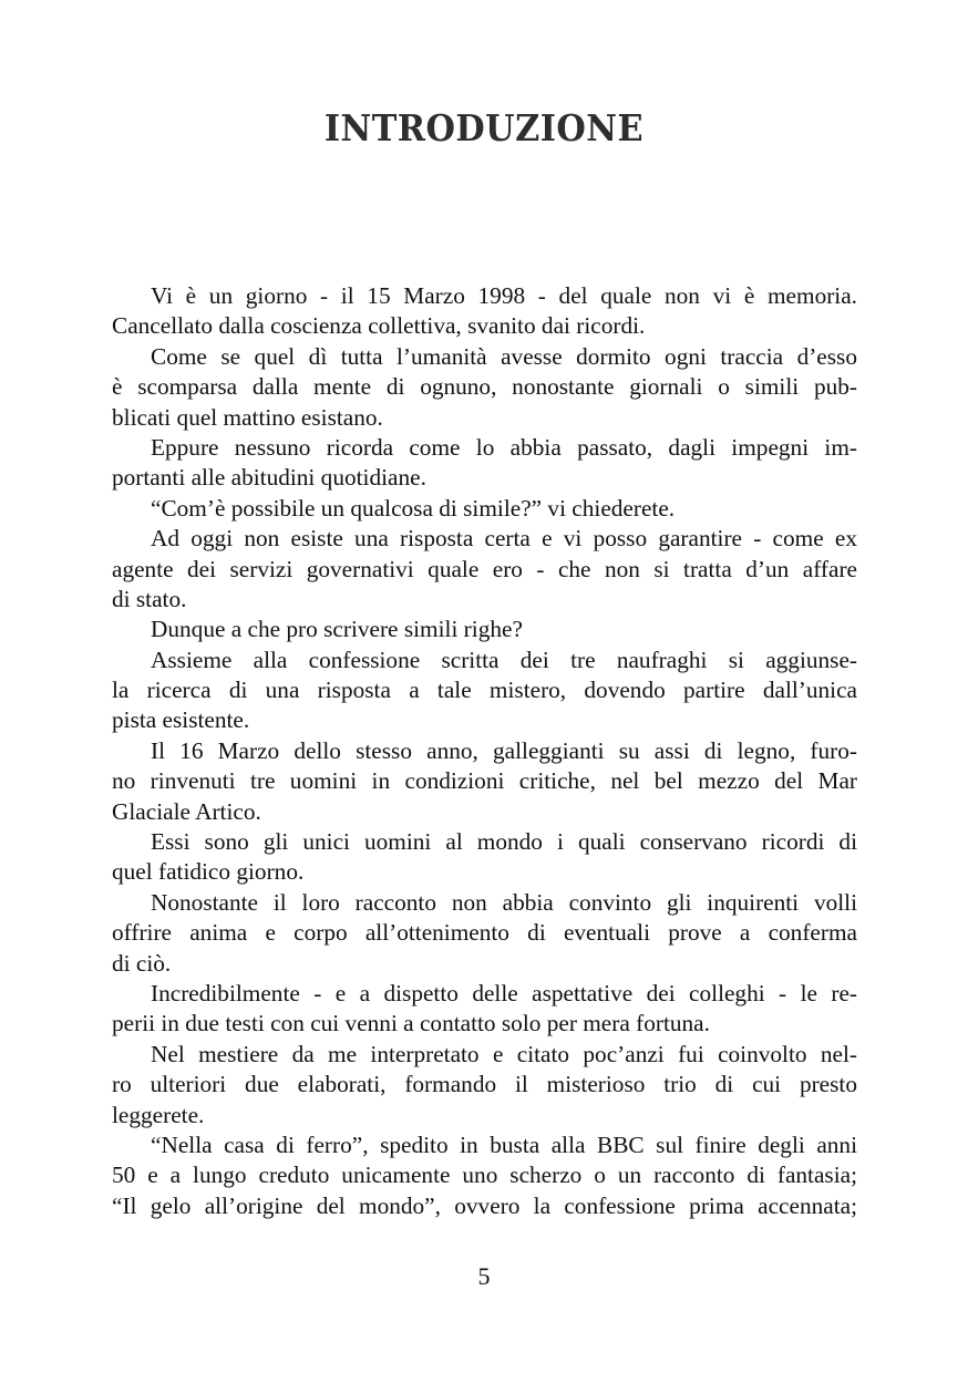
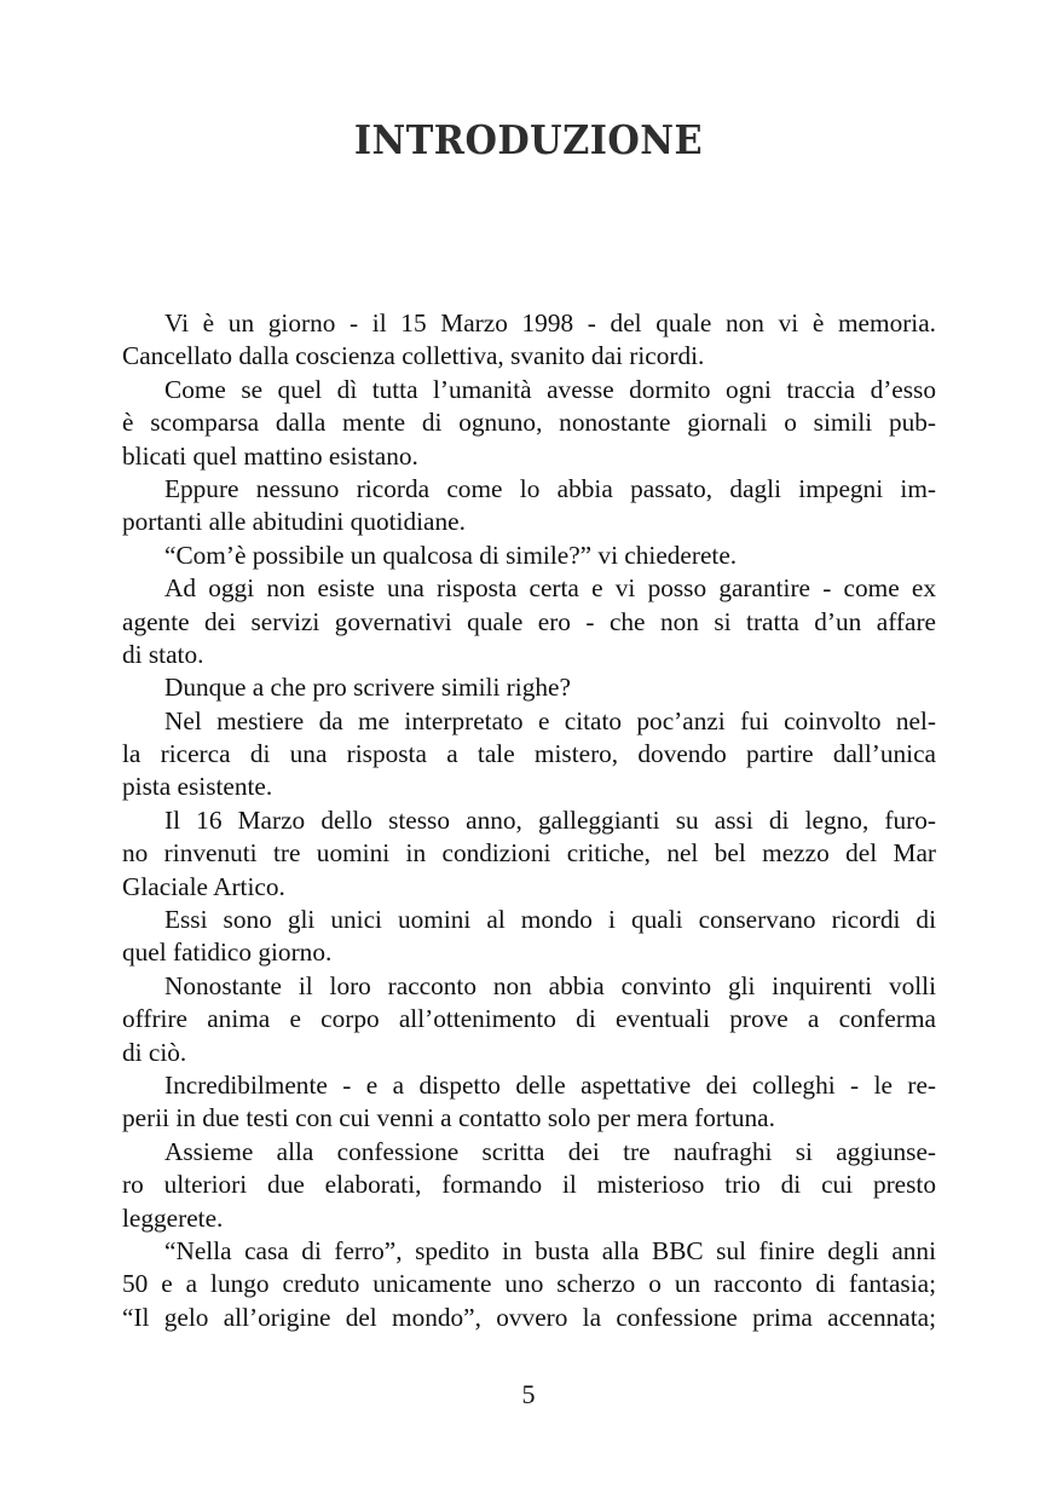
  INTRODUZIONE
  Vi è un giorno - il 15 Marzo 1998 - del quale non vi è memoria.
  Cancellato dalla coscienza collettiva, svanito dai ricordi.
  Come se quel dì tutta l’umanità avesse dormito ogni traccia d’esso
  è scomparsa dalla mente di ognuno, nonostante giornali o simili pub-
  blicati quel mattino esistano.
  Eppure nessuno ricorda come lo abbia passato, dagli impegni im-
  portanti alle abitudini quotidiane.
  “Com’è possibile un qualcosa di simile?” vi chiederete.
  Ad oggi non esiste una risposta certa e vi posso garantire - come ex
  agente dei servizi governativi quale ero - che non si tratta d’un affare
  di stato.
  Dunque a che pro scrivere simili righe?
- Assieme alla confessione scritta dei tre naufraghi si aggiunse-
+ Nel mestiere da me interpretato e citato poc’anzi fui coinvolto nel-
  la ricerca di una risposta a tale mistero, dovendo partire dall’unica
  pista esistente.
  Il 16 Marzo dello stesso anno, galleggianti su assi di legno, furo-
  no rinvenuti tre uomini in condizioni critiche, nel bel mezzo del Mar
  Glaciale Artico.
  Essi sono gli unici uomini al mondo i quali conservano ricordi di
  quel fatidico giorno.
  Nonostante il loro racconto non abbia convinto gli inquirenti volli
  offrire anima e corpo all’ottenimento di eventuali prove a conferma
  di ciò.
  Incredibilmente - e a dispetto delle aspettative dei colleghi - le re-
  perii in due testi con cui venni a contatto solo per mera fortuna.
- Nel mestiere da me interpretato e citato poc’anzi fui coinvolto nel-
+ Assieme alla confessione scritta dei tre naufraghi si aggiunse-
  ro ulteriori due elaborati, formando il misterioso trio di cui presto
  leggerete.
  “Nella casa di ferro”, spedito in busta alla BBC sul finire degli anni
  50 e a lungo creduto unicamente uno scherzo o un racconto di fantasia;
  “Il gelo all’origine del mondo”, ovvero la confessione prima accennata;
  5
